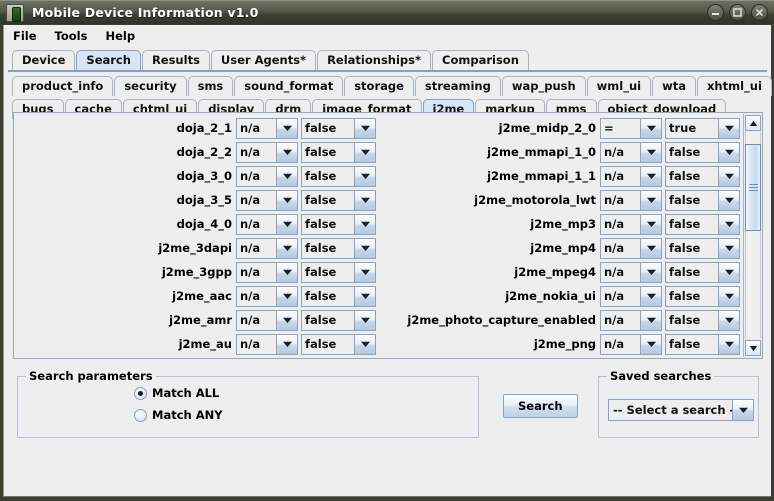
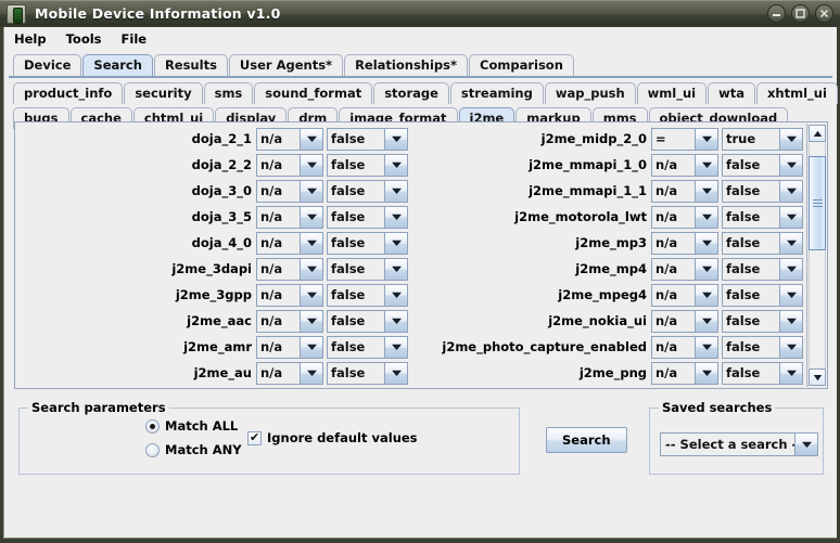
  Mobile Device Information v1.0
- File
+ Help
  Tools
- Help
+ File
  Device
  Search
  Results
  User Agents*
  Relationships*
  Comparison
  product_info
  security
  sms
  sound_format
  storage
  streaming
  wap_push
  wml_ui
  wta
  xhtml_ui
  bugs
  cache
  chtml_ui
  display
  drm
  image_format
  j2me
  markup
  mms
  object_download
  doja_2_1
  n/a
  false
  j2me_midp_2_0
  =
  true
  doja_2_2
  n/a
  false
  j2me_mmapi_1_0
  n/a
  false
  doja_3_0
  n/a
  false
  j2me_mmapi_1_1
  n/a
  false
  doja_3_5
  n/a
  false
  j2me_motorola_lwt
  n/a
  false
  doja_4_0
  n/a
  false
  j2me_mp3
  n/a
  false
  j2me_3dapi
  n/a
  false
  j2me_mp4
  n/a
  false
  j2me_3gpp
  n/a
  false
  j2me_mpeg4
  n/a
  false
  j2me_aac
  n/a
  false
  j2me_nokia_ui
  n/a
  false
  j2me_amr
  n/a
  false
  j2me_photo_capture_enabled
  n/a
  false
  j2me_au
  n/a
  false
  j2me_png
  n/a
  false
  Search parameters
  Match ALL
  Match ANY
+ Ignore default values
  Search
  Saved searches
  -- Select a search
